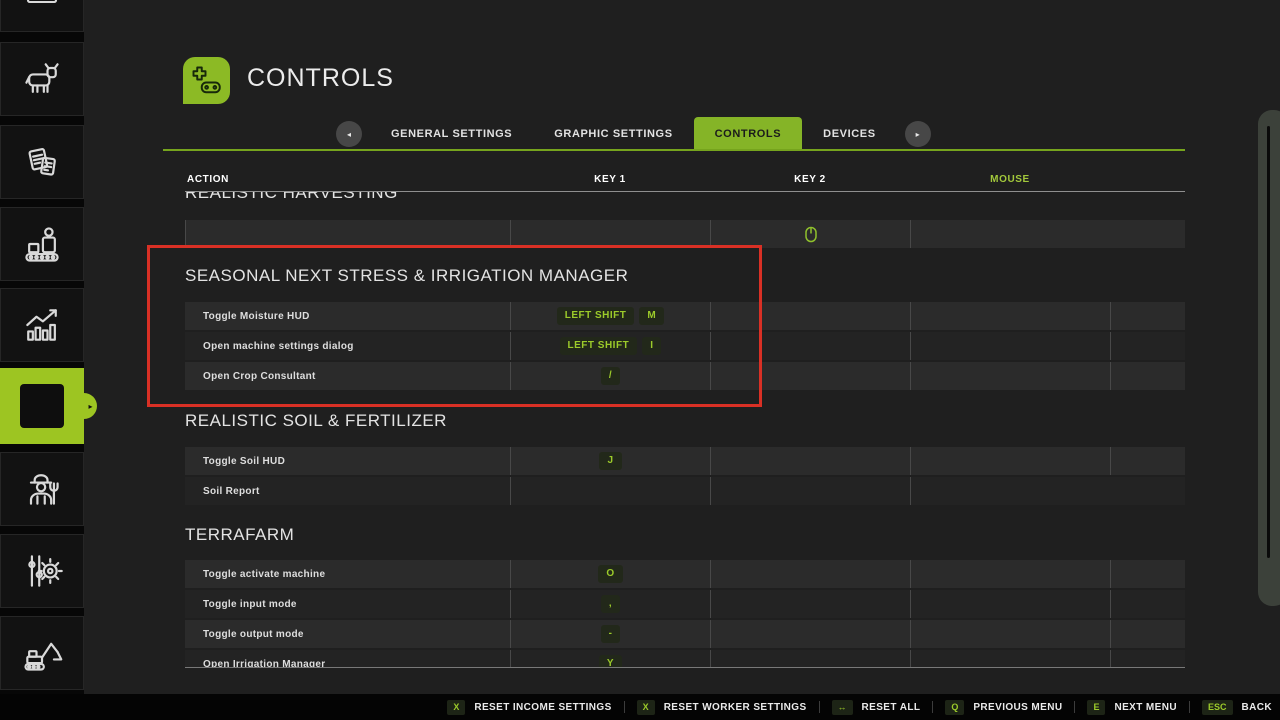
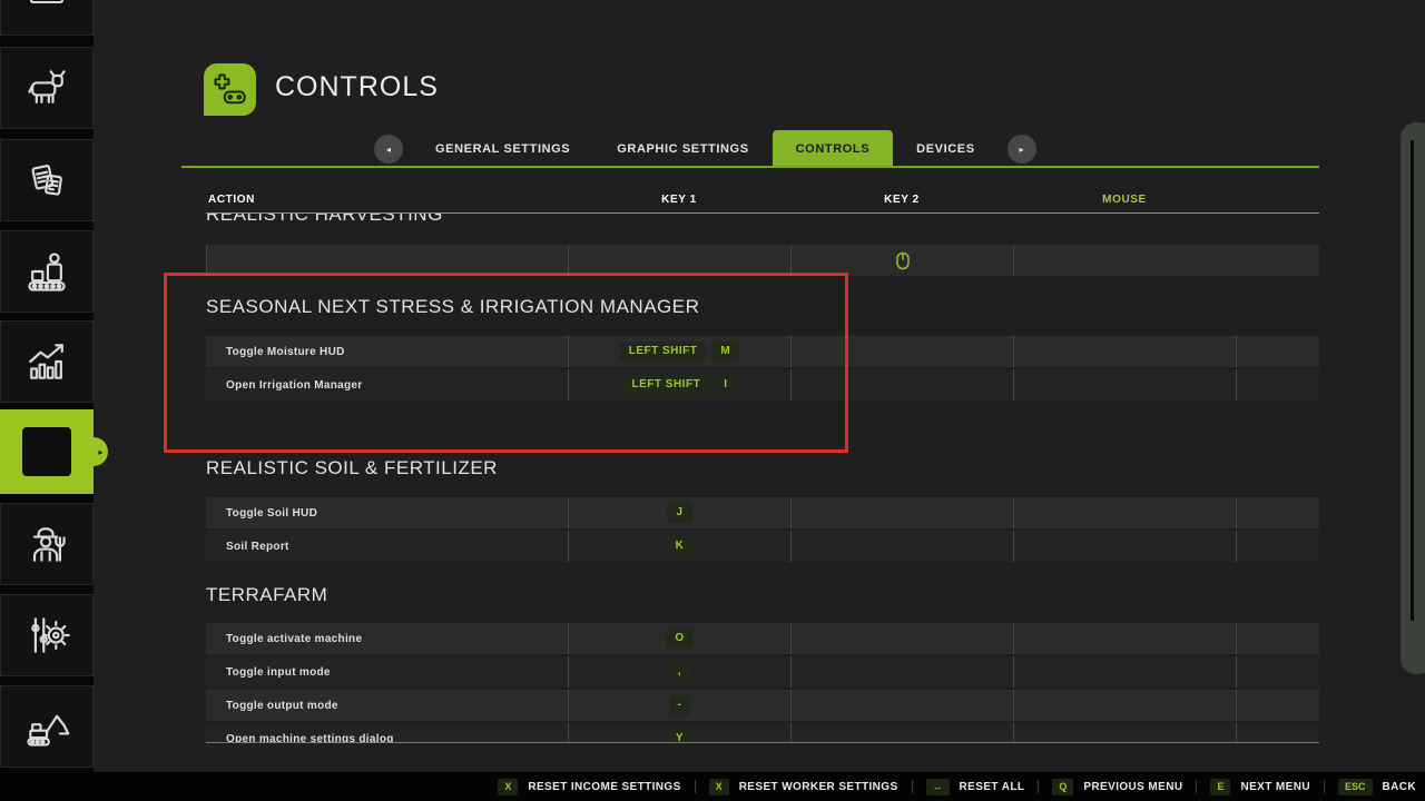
  ▸
  CONTROLS
  ◂
  GENERAL SETTINGS
  GRAPHIC SETTINGS
  CONTROLS
  DEVICES
  ▸
  ACTION
  KEY 1
  KEY 2
  MOUSE
  REALISTIC HARVESTING
  SEASONAL NEXT STRESS & IRRIGATION MANAGER
  Toggle Moisture HUD
  LEFT SHIFT
  M
- Open machine settings dialog
+ Open Irrigation Manager
  LEFT SHIFT
  I
- Open Crop Consultant
- /
  REALISTIC SOIL & FERTILIZER
  Toggle Soil HUD
  J
  Soil Report
+ K
  TERRAFARM
  Toggle activate machine
  O
  Toggle input mode
  ,
  Toggle output mode
  -
- Open Irrigation Manager
+ Open machine settings dialog
  Y
  X
  RESET INCOME SETTINGS
  X
  RESET WORKER SETTINGS
  ↔
  RESET ALL
  Q
  PREVIOUS MENU
  E
  NEXT MENU
  ESC
  BACK
